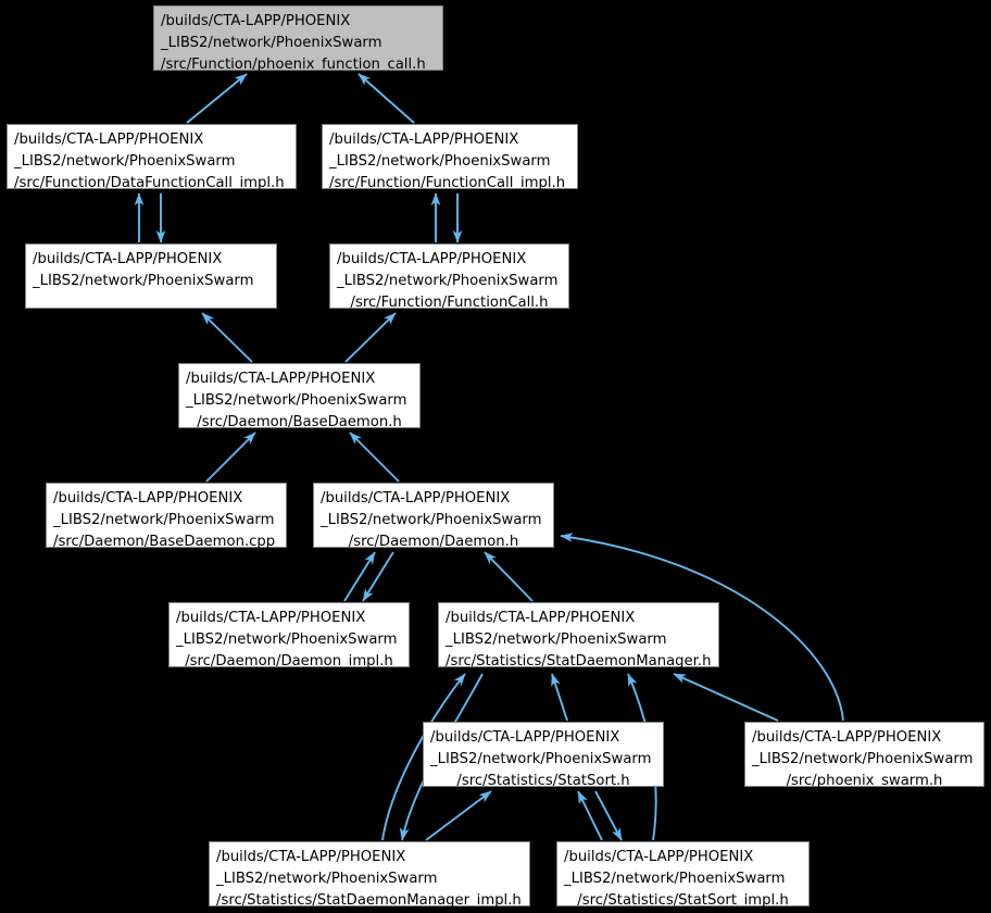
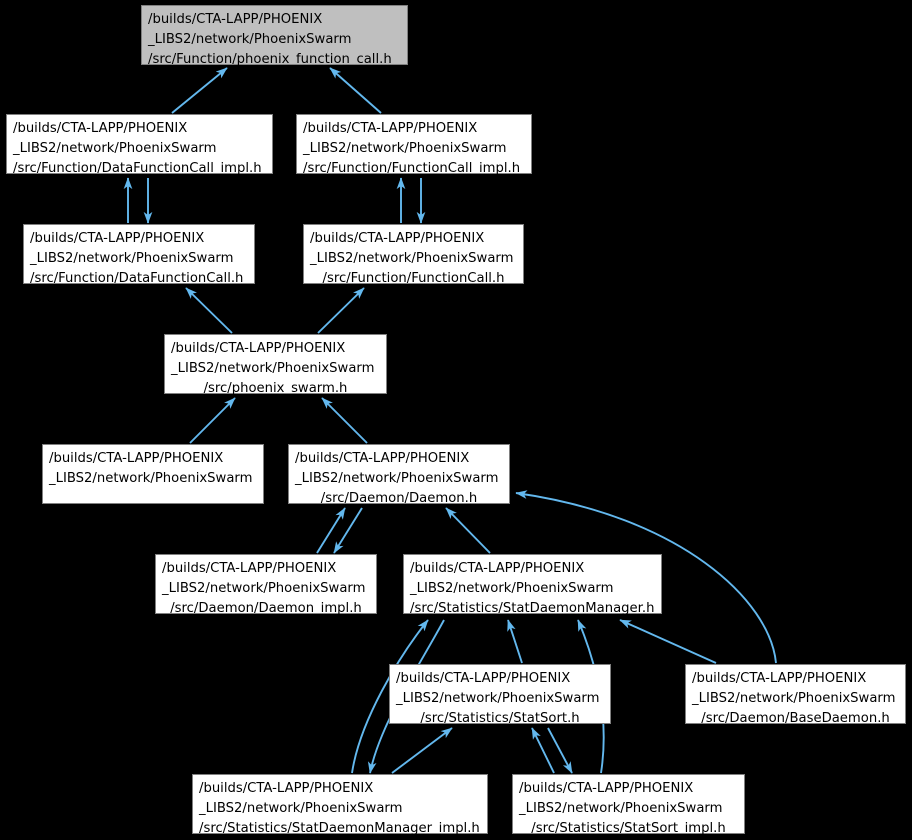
  /builds/CTA-LAPP/PHOENIX
  _LIBS2/network/PhoenixSwarm
  /src/Function/phoenix_function_call.h
  /builds/CTA-LAPP/PHOENIX
  _LIBS2/network/PhoenixSwarm
  /src/Function/DataFunctionCall_impl.h
  /builds/CTA-LAPP/PHOENIX
  _LIBS2/network/PhoenixSwarm
  /src/Function/FunctionCall_impl.h
  /builds/CTA-LAPP/PHOENIX
  _LIBS2/network/PhoenixSwarm
+ /src/Function/DataFunctionCall.h
  /builds/CTA-LAPP/PHOENIX
  _LIBS2/network/PhoenixSwarm
  /src/Function/FunctionCall.h
  /builds/CTA-LAPP/PHOENIX
  _LIBS2/network/PhoenixSwarm
- /src/Daemon/BaseDaemon.h
+ /src/phoenix_swarm.h
  /builds/CTA-LAPP/PHOENIX
  _LIBS2/network/PhoenixSwarm
- /src/Daemon/BaseDaemon.cpp
  /builds/CTA-LAPP/PHOENIX
  _LIBS2/network/PhoenixSwarm
  /src/Daemon/Daemon.h
  /builds/CTA-LAPP/PHOENIX
  _LIBS2/network/PhoenixSwarm
  /src/Daemon/Daemon_impl.h
  /builds/CTA-LAPP/PHOENIX
  _LIBS2/network/PhoenixSwarm
  /src/Statistics/StatDaemonManager.h
  /builds/CTA-LAPP/PHOENIX
  _LIBS2/network/PhoenixSwarm
  /src/Statistics/StatSort.h
  /builds/CTA-LAPP/PHOENIX
  _LIBS2/network/PhoenixSwarm
- /src/phoenix_swarm.h
+ /src/Daemon/BaseDaemon.h
  /builds/CTA-LAPP/PHOENIX
  _LIBS2/network/PhoenixSwarm
  /src/Statistics/StatDaemonManager_impl.h
  /builds/CTA-LAPP/PHOENIX
  _LIBS2/network/PhoenixSwarm
  /src/Statistics/StatSort_impl.h
